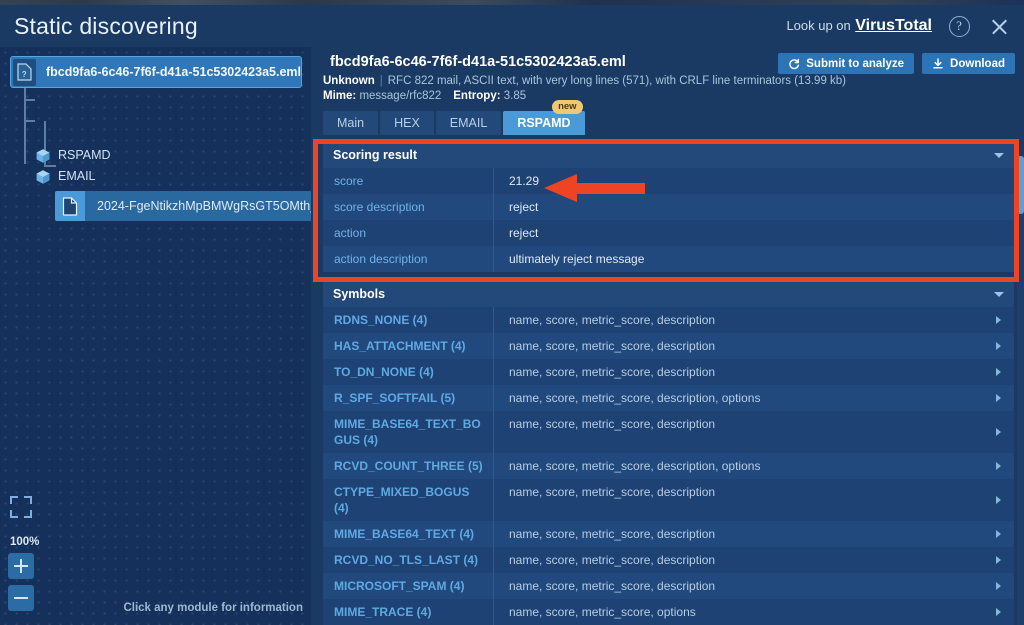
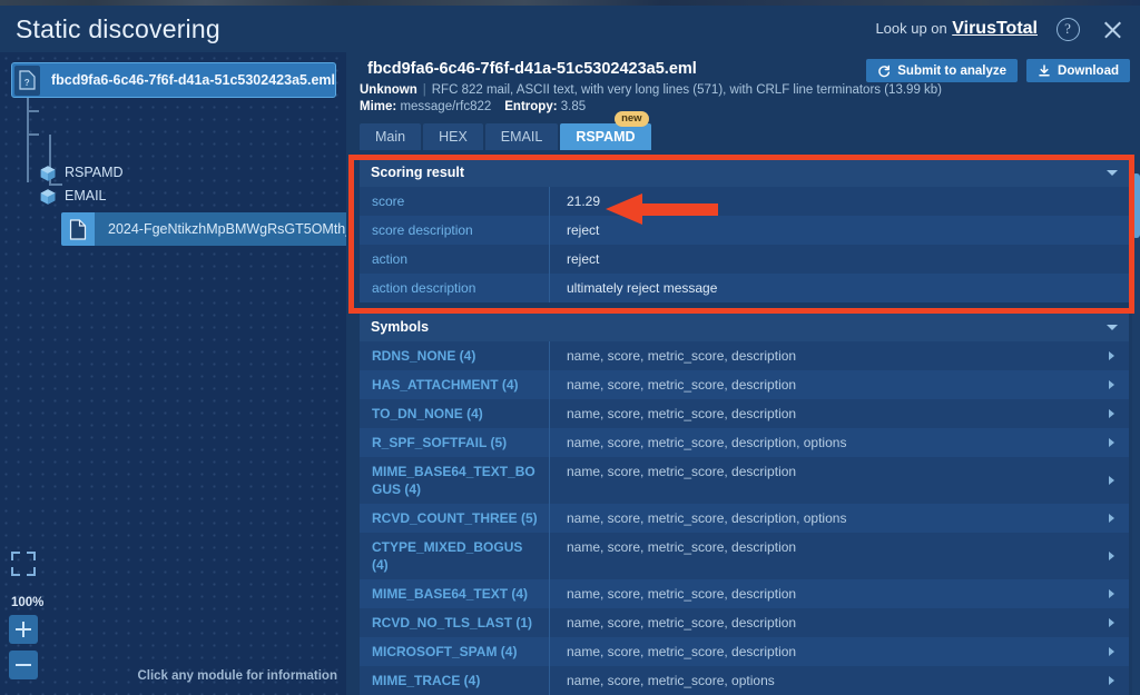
  Static discovering
  Look up on VirusTotal
  ?
  ?
  fbcd9fa6-6c46-7f6f-d41a-51c5302423a5.eml
  RSPAMD
  EMAIL
  2024-FgeNtikzhMpBMWgRsGT5OMth
  100%
  Click any module for information
  fbcd9fa6-6c46-7f6f-d41a-51c5302423a5.eml
  Unknown | RFC 822 mail, ASCII text, with very long lines (571), with CRLF line terminators (13.99 kb)
  Mime: message/rfc822 Entropy: 3.85
  Submit to analyze
  Download
  Main
  HEX
  EMAIL
  RSPAMD
  new
  Scoring result
  score
  21.29
  score description
  reject
  action
  reject
  action description
  ultimately reject message
  Symbols
  RDNS_NONE (4)
  name, score, metric_score, description
  HAS_ATTACHMENT (4)
  name, score, metric_score, description
  TO_DN_NONE (4)
  name, score, metric_score, description
  R_SPF_SOFTFAIL (5)
  name, score, metric_score, description, options
  MIME_BASE64_TEXT_BOGUS (4)
  name, score, metric_score, description
  RCVD_COUNT_THREE (5)
  name, score, metric_score, description, options
  CTYPE_MIXED_BOGUS (4)
  name, score, metric_score, description
  MIME_BASE64_TEXT (4)
  name, score, metric_score, description
- RCVD_NO_TLS_LAST (4)
+ RCVD_NO_TLS_LAST (1)
  name, score, metric_score, description
  MICROSOFT_SPAM (4)
  name, score, metric_score, description
  MIME_TRACE (4)
  name, score, metric_score, options
